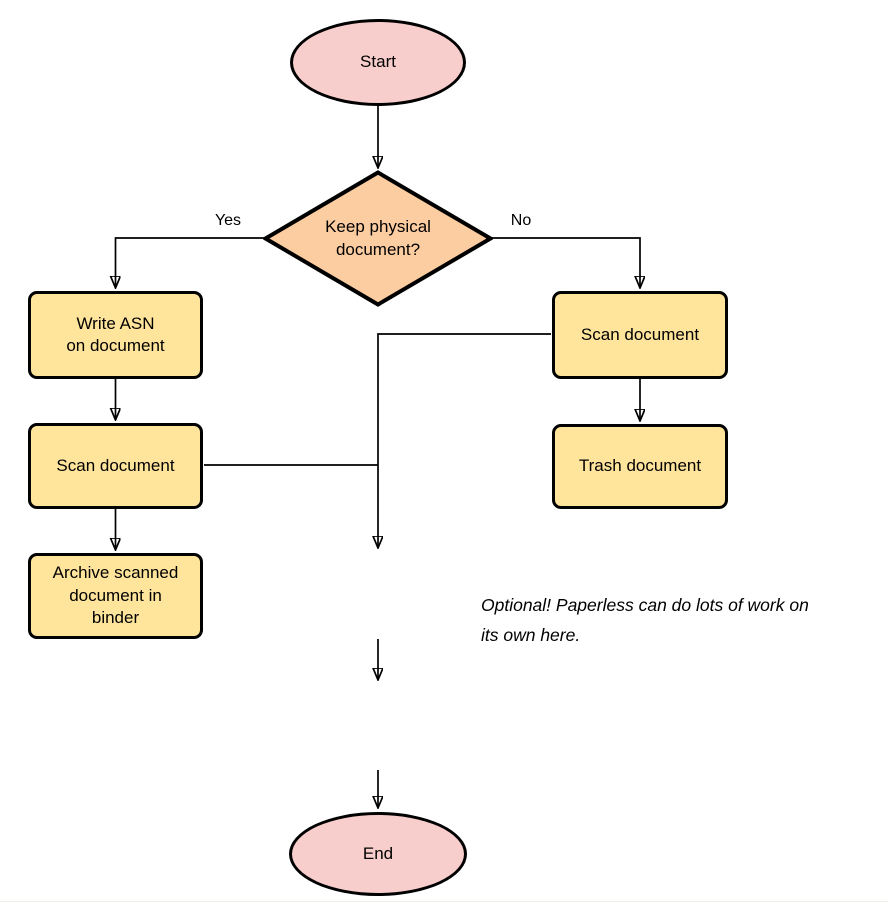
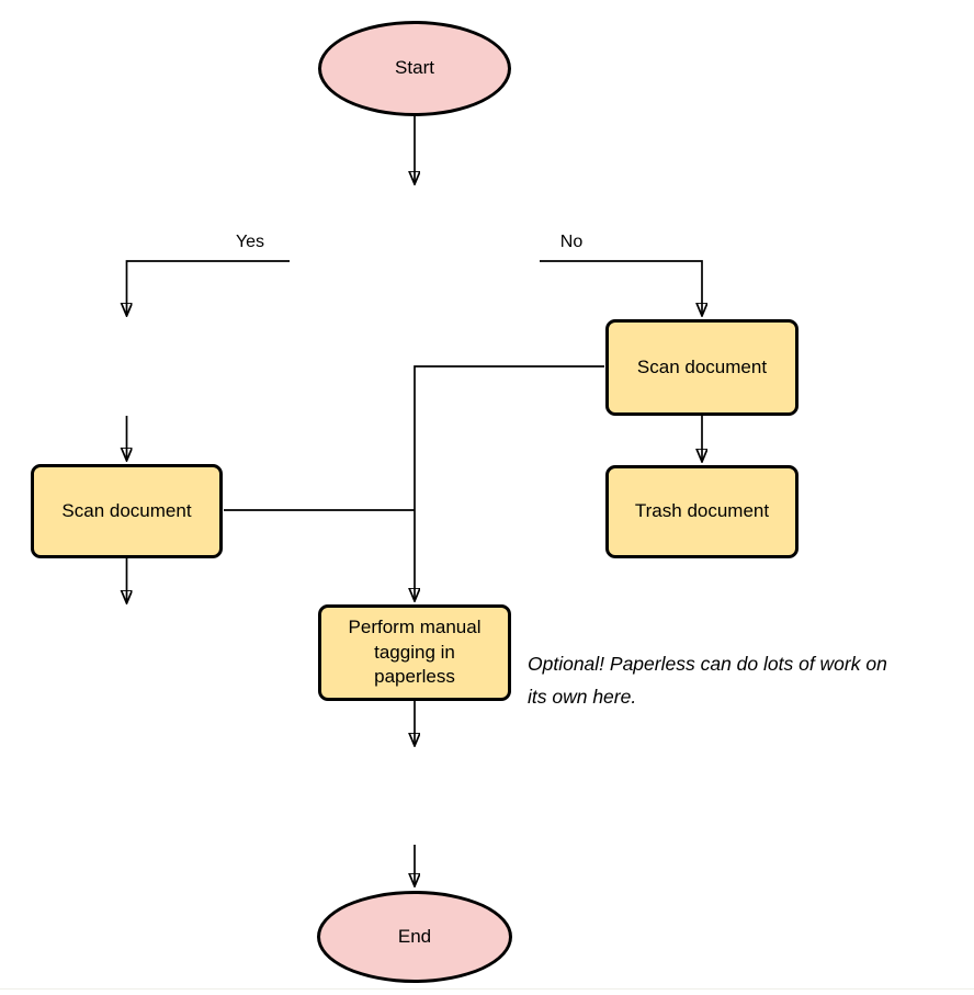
  Start
- Keep physical
- document?
  Yes
  No
- Write ASN
- on document
  Scan document
- Archive scanned
- document in
- binder
  Scan document
  Trash document
+ Perform manual
+ tagging in
+ paperless
  End
  Optional! Paperless can do lots of work on
  its own here.
